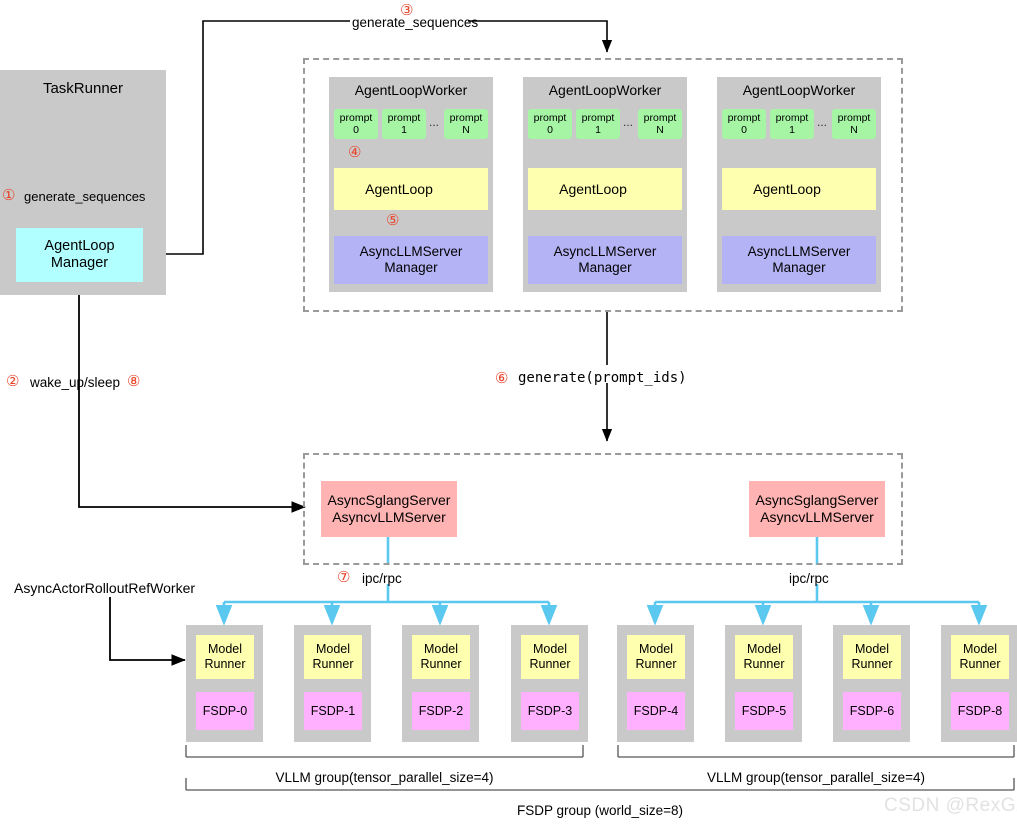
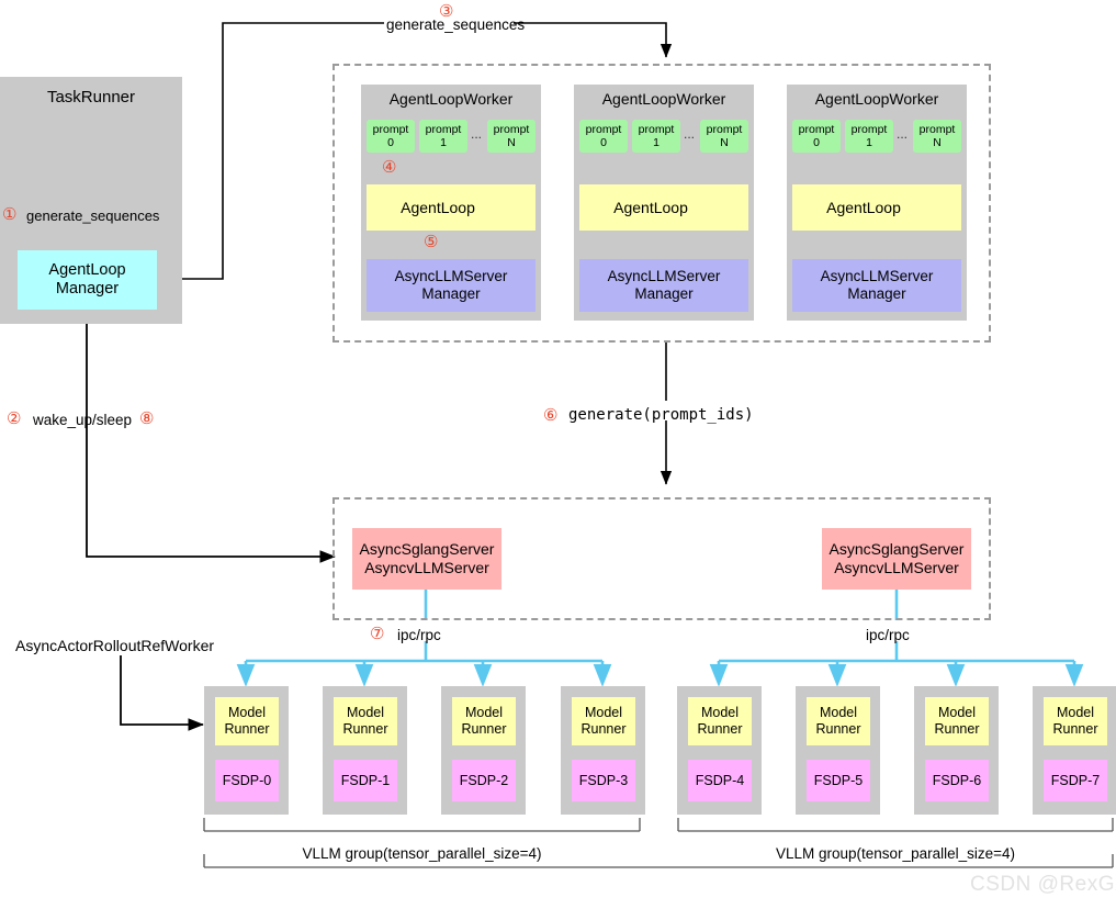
  TaskRunner
  ①
  generate_sequences
  AgentLoop
  Manager
  ③
  generate_sequences
  AgentLoopWorker
  prompt
  0
  prompt
  1
  ...
  prompt
  N
  ④
  AgentLoop
  ⑤
  AsyncLLMServer
  Manager
  AgentLoopWorker
  prompt
  0
  prompt
  1
  ...
  prompt
  N
  AgentLoop
  AsyncLLMServer
  Manager
  AgentLoopWorker
  prompt
  0
  prompt
  1
  ...
  prompt
  N
  AgentLoop
  AsyncLLMServer
  Manager
  ②
  wake_up/sleep
  ⑧
  ⑥
  generate(prompt_ids)
  AsyncSglangServer
  AsyncvLLMServer
  AsyncSglangServer
  AsyncvLLMServer
  ⑦
  ipc/rpc
  ipc/rpc
  AsyncActorRolloutRefWorker
  Model
  Runner
  FSDP-0
  Model
  Runner
  FSDP-1
  Model
  Runner
  FSDP-2
  Model
  Runner
  FSDP-3
  Model
  Runner
  FSDP-4
  Model
  Runner
  FSDP-5
  Model
  Runner
  FSDP-6
  Model
  Runner
- FSDP-8
+ FSDP-7
  VLLM group(tensor_parallel_size=4)
  VLLM group(tensor_parallel_size=4)
- FSDP group (world_size=8)
  CSDN @RexG
